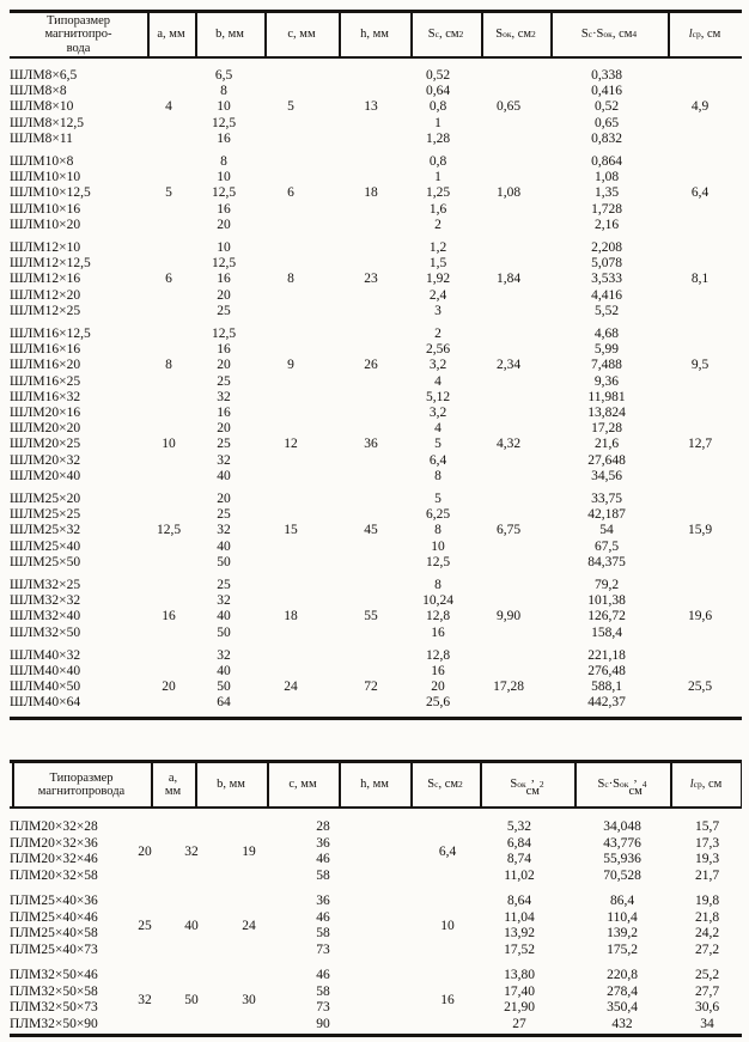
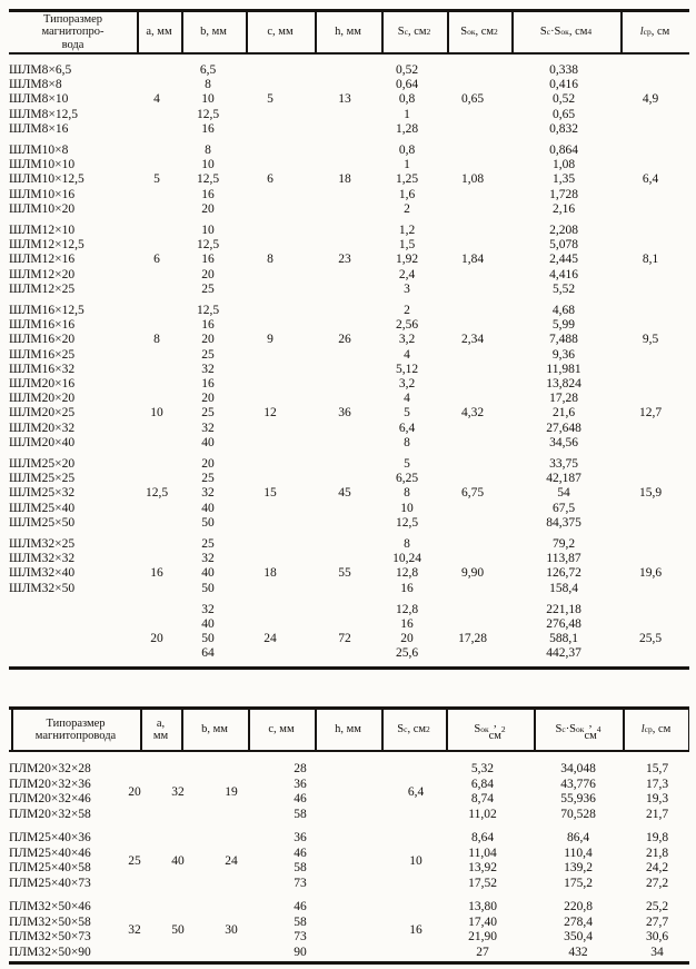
  Типоразмер
  магнитопро-
  вода
  a, мм
  b, мм
  c, мм
  h, мм
  S
  с
  , см
  2
  S
  ок
  , см
  2
  S
  с
  ·S
  ок
  , см
  4
  l
  ср
  , см
  ШЛМ8×6,5
  ШЛМ8×8
  ШЛМ8×10
  ШЛМ8×12,5
- ШЛМ8×11
+ ШЛМ8×16
  6,5
  8
  10
  12,5
  16
  0,52
  0,64
  0,8
  1
  1,28
  0,338
  0,416
  0,52
  0,65
  0,832
  4
  5
  13
  0,65
  4,9
  ШЛМ10×8
  ШЛМ10×10
  ШЛМ10×12,5
  ШЛМ10×16
  ШЛМ10×20
  8
  10
  12,5
  16
  20
  0,8
  1
  1,25
  1,6
  2
  0,864
  1,08
  1,35
  1,728
  2,16
  5
  6
  18
  1,08
  6,4
  ШЛМ12×10
  ШЛМ12×12,5
  ШЛМ12×16
  ШЛМ12×20
  ШЛМ12×25
  10
  12,5
  16
  20
  25
  1,2
  1,5
  1,92
  2,4
  3
  2,208
  5,078
- 3,533
+ 2,445
  4,416
  5,52
  6
  8
  23
  1,84
  8,1
  ШЛМ16×12,5
  ШЛМ16×16
  ШЛМ16×20
  ШЛМ16×25
  ШЛМ16×32
  12,5
  16
  20
  25
  32
  2
  2,56
  3,2
  4
  5,12
  4,68
  5,99
  7,488
  9,36
  11,981
  8
  9
  26
  2,34
  9,5
  ШЛМ20×16
  ШЛМ20×20
  ШЛМ20×25
  ШЛМ20×32
  ШЛМ20×40
  16
  20
  25
  32
  40
  3,2
  4
  5
  6,4
  8
  13,824
  17,28
  21,6
  27,648
  34,56
  10
  12
  36
  4,32
  12,7
  ШЛМ25×20
  ШЛМ25×25
  ШЛМ25×32
  ШЛМ25×40
  ШЛМ25×50
  20
  25
  32
  40
  50
  5
  6,25
  8
  10
  12,5
  33,75
  42,187
  54
  67,5
  84,375
  12,5
  15
  45
  6,75
  15,9
  ШЛМ32×25
  ШЛМ32×32
  ШЛМ32×40
  ШЛМ32×50
  25
  32
  40
  50
  8
  10,24
  12,8
  16
  79,2
- 101,38
+ 113,87
  126,72
  158,4
  16
  18
  55
  9,90
  19,6
- ШЛМ40×32
- ШЛМ40×40
- ШЛМ40×50
- ШЛМ40×64
  32
  40
  50
  64
  12,8
  16
  20
  25,6
  221,18
  276,48
  588,1
  442,37
  20
  24
  72
  17,28
  25,5
  Типоразмер
  магнитопровода
  a,
  мм
  b, мм
  c, мм
  h, мм
  S
  с
  , см
  2
  S
  ок
  ,
  см
  2
  S
  с
  ·S
  ок
  ,
  см
  4
  l
  ср
  , см
  ПЛМ20×32×28
  ПЛМ20×32×36
  ПЛМ20×32×46
  ПЛМ20×32×58
  28
  36
  46
  58
  5,32
  6,84
  8,74
  11,02
  34,048
  43,776
  55,936
  70,528
  15,7
  17,3
  19,3
  21,7
  20
  32
  19
  6,4
  ПЛМ25×40×36
  ПЛМ25×40×46
  ПЛМ25×40×58
  ПЛМ25×40×73
  36
  46
  58
  73
  8,64
  11,04
  13,92
  17,52
  86,4
  110,4
  139,2
  175,2
  19,8
  21,8
  24,2
  27,2
  25
  40
  24
  10
  ПЛМ32×50×46
  ПЛМ32×50×58
  ПЛМ32×50×73
  ПЛМ32×50×90
  46
  58
  73
  90
  13,80
  17,40
  21,90
  27
  220,8
  278,4
  350,4
  432
  25,2
  27,7
  30,6
  34
  32
  50
  30
  16
